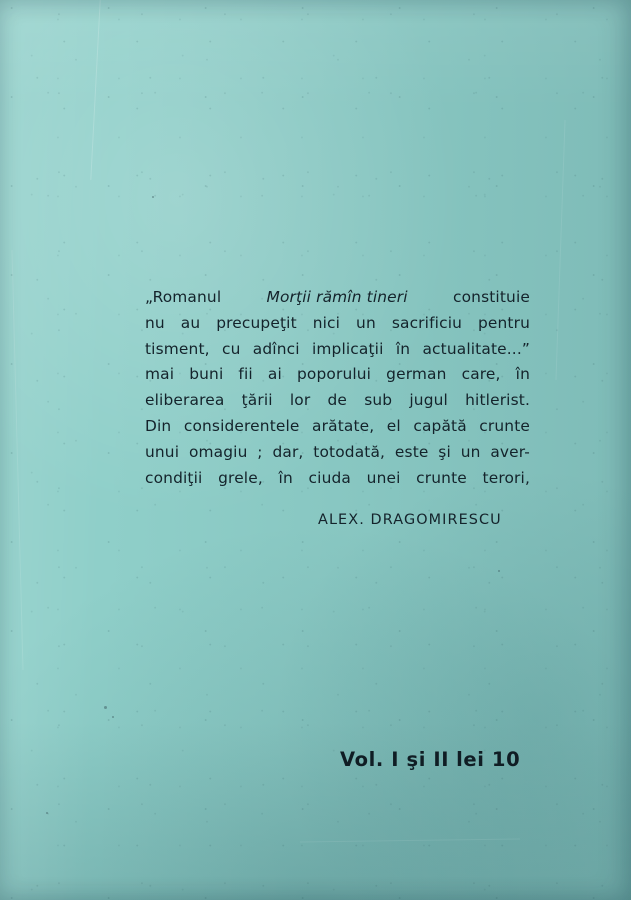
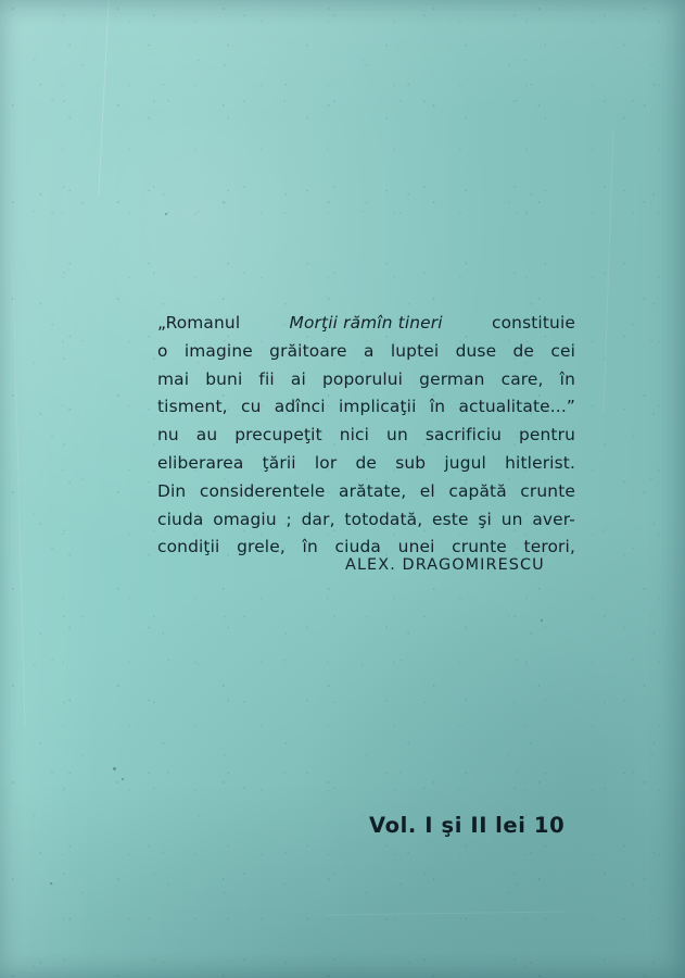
  „Romanul
  Morţii rămîn tineri
  constituie
+ o imagine grăitoare a luptei duse de cei
- nu au precupeţit nici un sacrificiu pentru
+ mai buni fii ai poporului german care, în
  tisment, cu adînci implicaţii în actualitate...”
- mai buni fii ai poporului german care, în
+ nu au precupeţit nici un sacrificiu pentru
  eliberarea ţării lor de sub jugul hitlerist.
  Din considerentele arătate, el capătă crunte
- unui omagiu ; dar, totodată, este şi un aver-
+ ciuda omagiu ; dar, totodată, este şi un aver-
  condiţii grele, în ciuda unei crunte terori,
  ALEX. DRAGOMIRESCU
  Vol. I şi II lei 10
